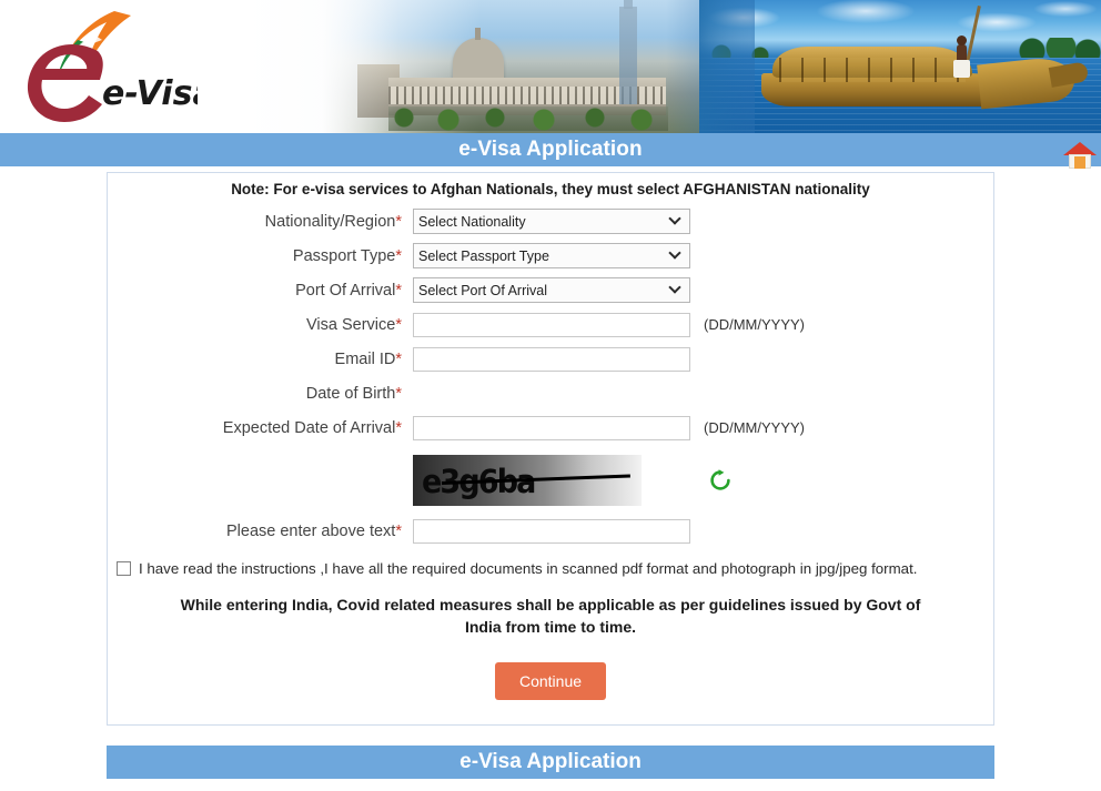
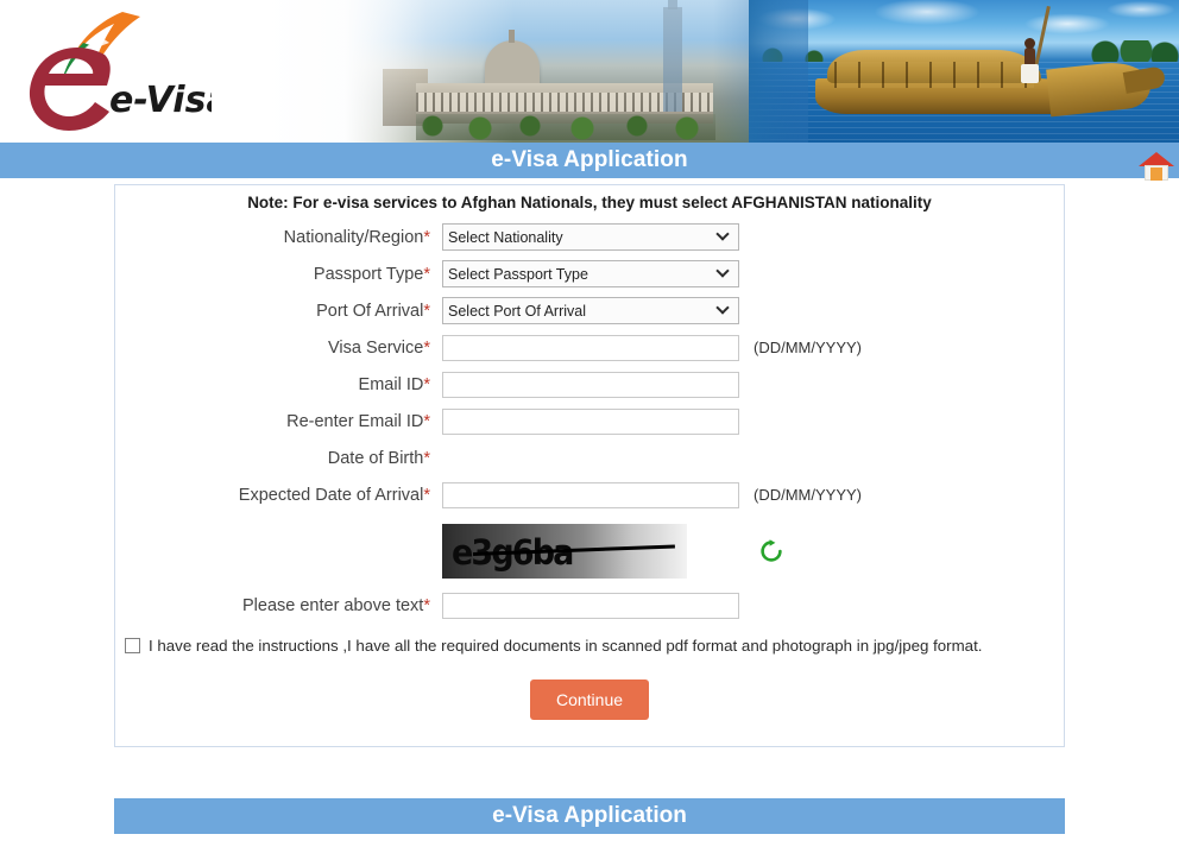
  e-Vis
  e-Visa Application
  Note: For e-visa services to Afghan Nationals, they must select AFGHANISTAN nationality
  Nationality/Region*
  Select Nationality
  Passport Type*
  Select Passport Type
  Port Of Arrival*
  Select Port Of Arrival
  Visa Service*
  (DD/MM/YYYY)
  Email ID*
+ Re-enter Email ID*
  Date of Birth*
  Expected Date of Arrival*
  (DD/MM/YYYY)
  Please enter above text*
  I have read the instructions ,I have all the required documents in scanned pdf format and photograph in jpg/jpeg format.
- While entering India, Covid related measures shall be applicable as per guidelines issued by Govt of India from time to time.
  Continue
  e-Visa Application
